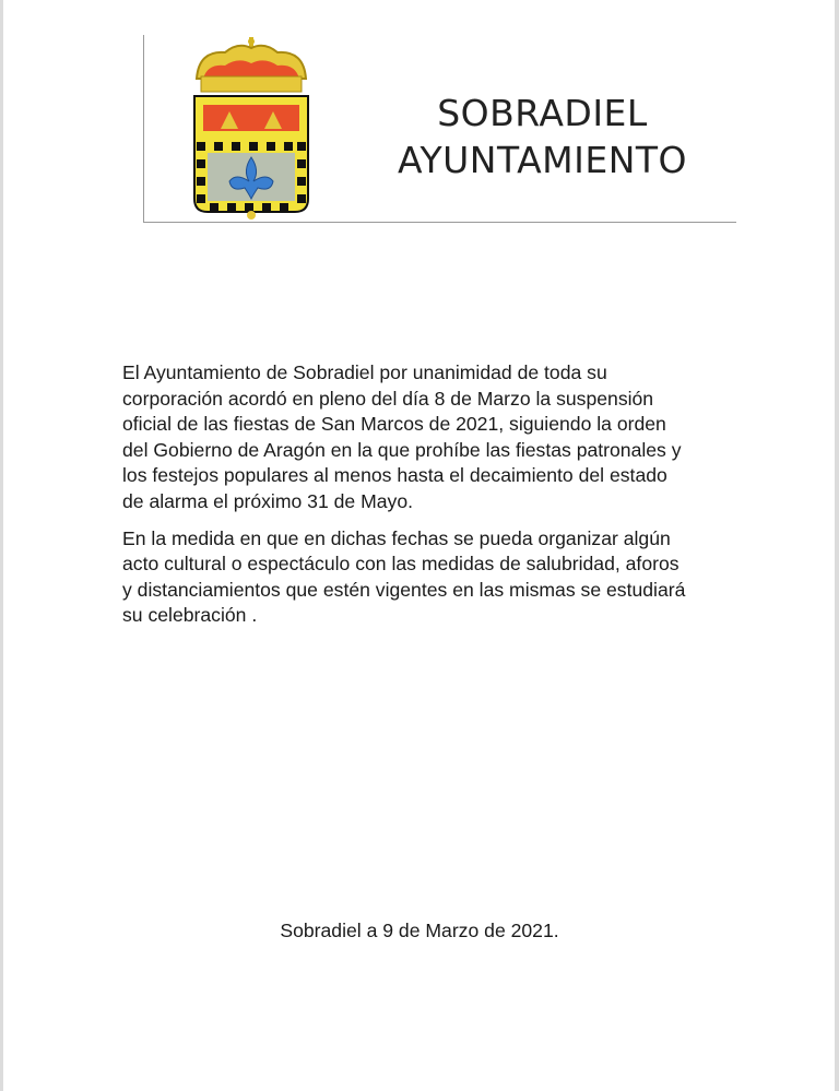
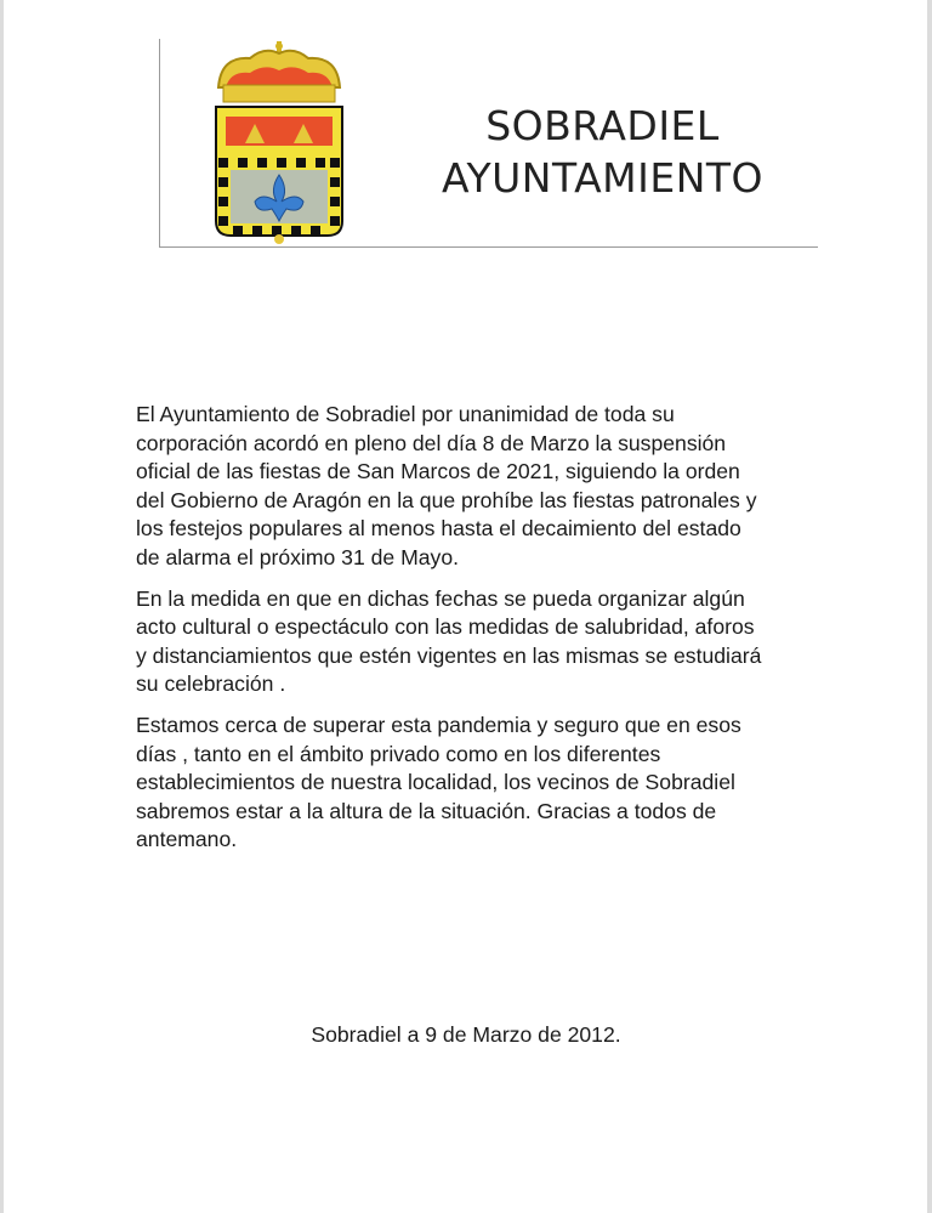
  SOBRADIEL
  AYUNTAMIENTO
  El Ayuntamiento de Sobradiel por unanimidad de toda su
  corporación acordó en pleno del día 8 de Marzo la suspensión
  oficial de las fiestas de San Marcos de 2021, siguiendo la orden
  del Gobierno de Aragón en la que prohíbe las fiestas patronales y
  los festejos populares al menos hasta el decaimiento del estado
  de alarma el próximo 31 de Mayo.
  En la medida en que en dichas fechas se pueda organizar algún
  acto cultural o espectáculo con las medidas de salubridad, aforos
  y distanciamientos que estén vigentes en las mismas se estudiará
  su celebración .
+ Estamos cerca de superar esta pandemia y seguro que en esos
+ días , tanto en el ámbito privado como en los diferentes
+ establecimientos de nuestra localidad, los vecinos de Sobradiel
+ sabremos estar a la altura de la situación. Gracias a todos de
+ antemano.
- Sobradiel a 9 de Marzo de 2021.
+ Sobradiel a 9 de Marzo de 2012.
